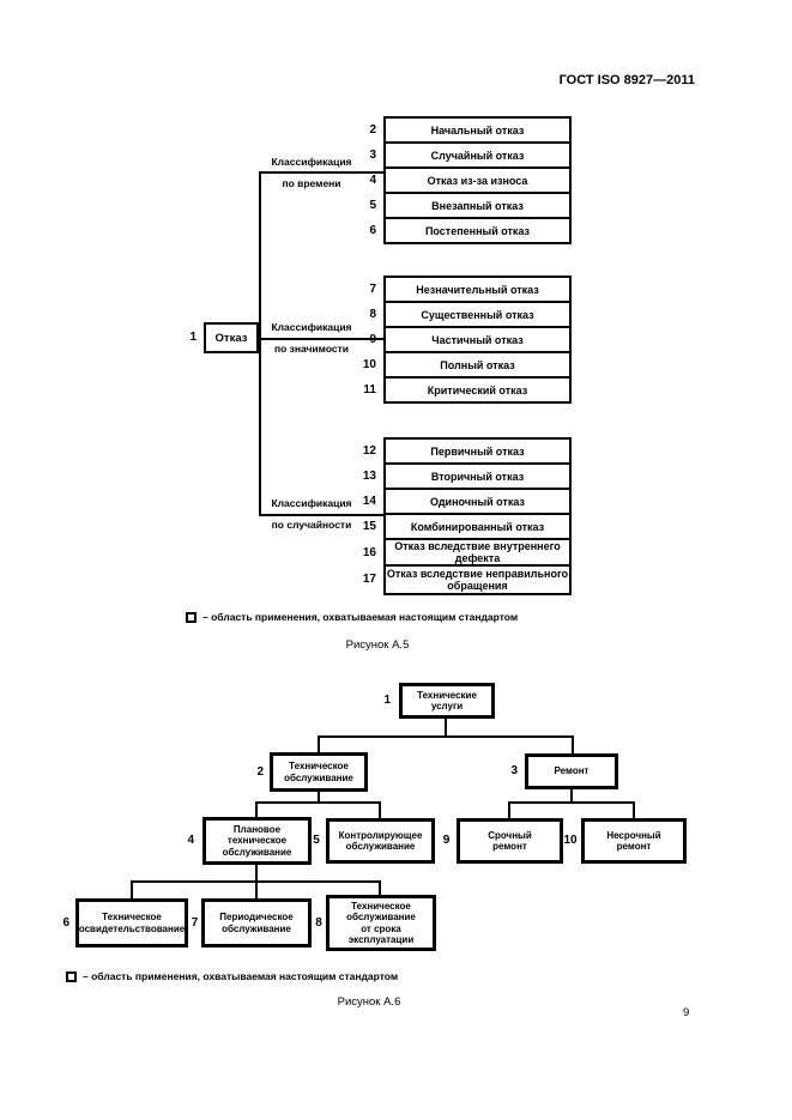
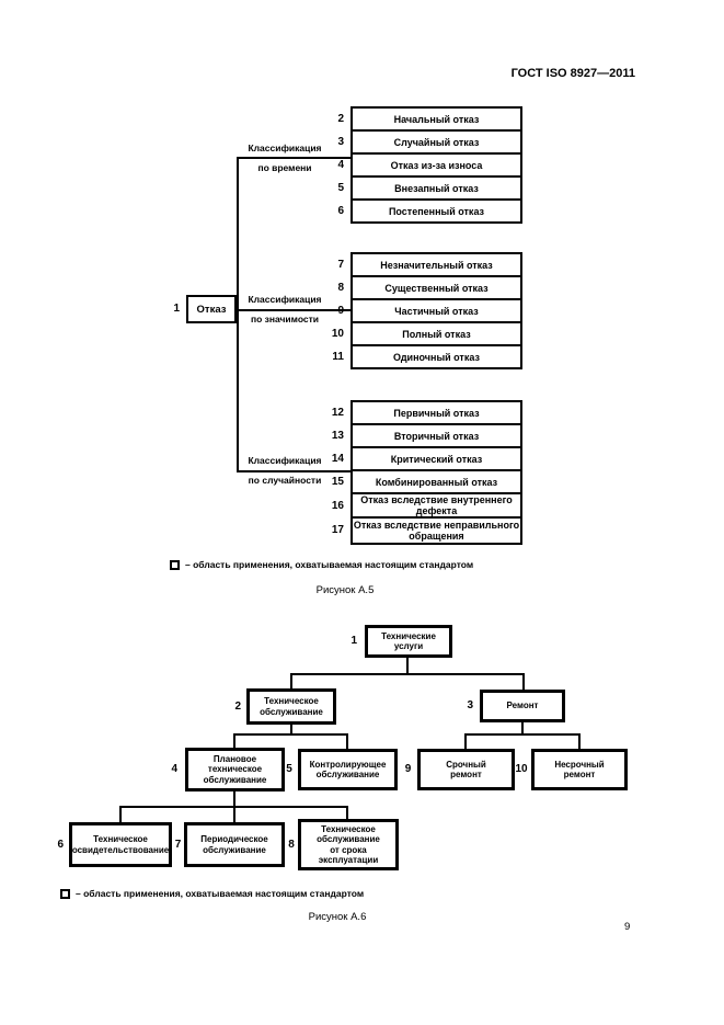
  ГОСТ ISO 8927—2011
  1
  Отказ
  Классификация
  по времени
  Классификация
  по значимости
  Классификация
  по случайности
  Начальный отказ
  Случайный отказ
  Отказ из-за износа
  Внезапный отказ
  Постепенный отказ
  2
  3
  4
  5
  6
  Незначительный отказ
  Существенный отказ
  Частичный отказ
  Полный отказ
- Критический отказ
+ Одиночный отказ
  7
  8
  9
  10
  11
  Первичный отказ
  Вторичный отказ
- Одиночный отказ
+ Критический отказ
  Комбинированный отказ
  Отказ вследствие внутреннего
  дефекта
  Отказ вследствие неправильного
  обращения
  12
  13
  14
  15
  16
  17
  – область применения, охватываемая настоящим стандартом
  Рисунок А.5
  1
  Технические
  услуги
  2
  Техническое
  обслуживание
  3
  Ремонт
  4
  Плановое
  техническое
  обслуживание
  5
  Контролирующее
  обслуживание
  9
  Срочный
  ремонт
  10
  Несрочный
  ремонт
  6
  Техническое
  освидетельствование
  7
  Периодическое
  обслуживание
  8
  Техническое
  обслуживание
  от срока
  эксплуатации
  – область применения, охватываемая настоящим стандартом
  Рисунок А.6
  9
